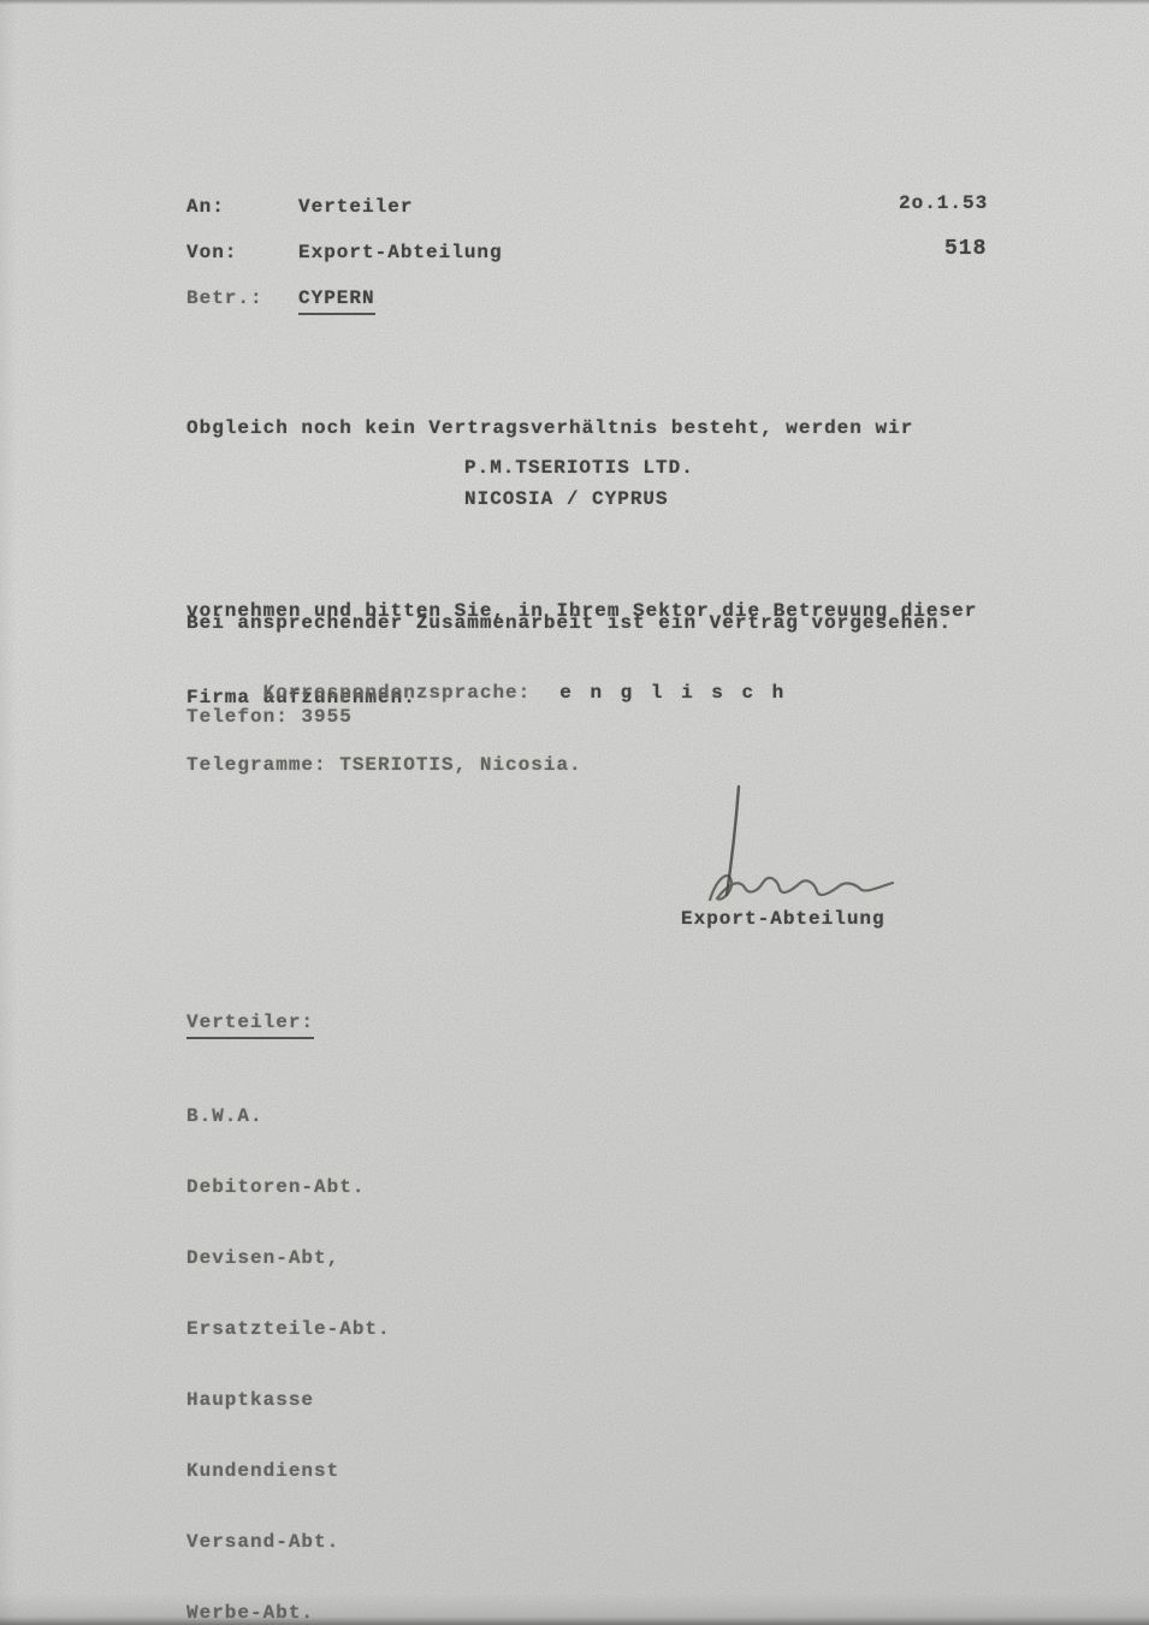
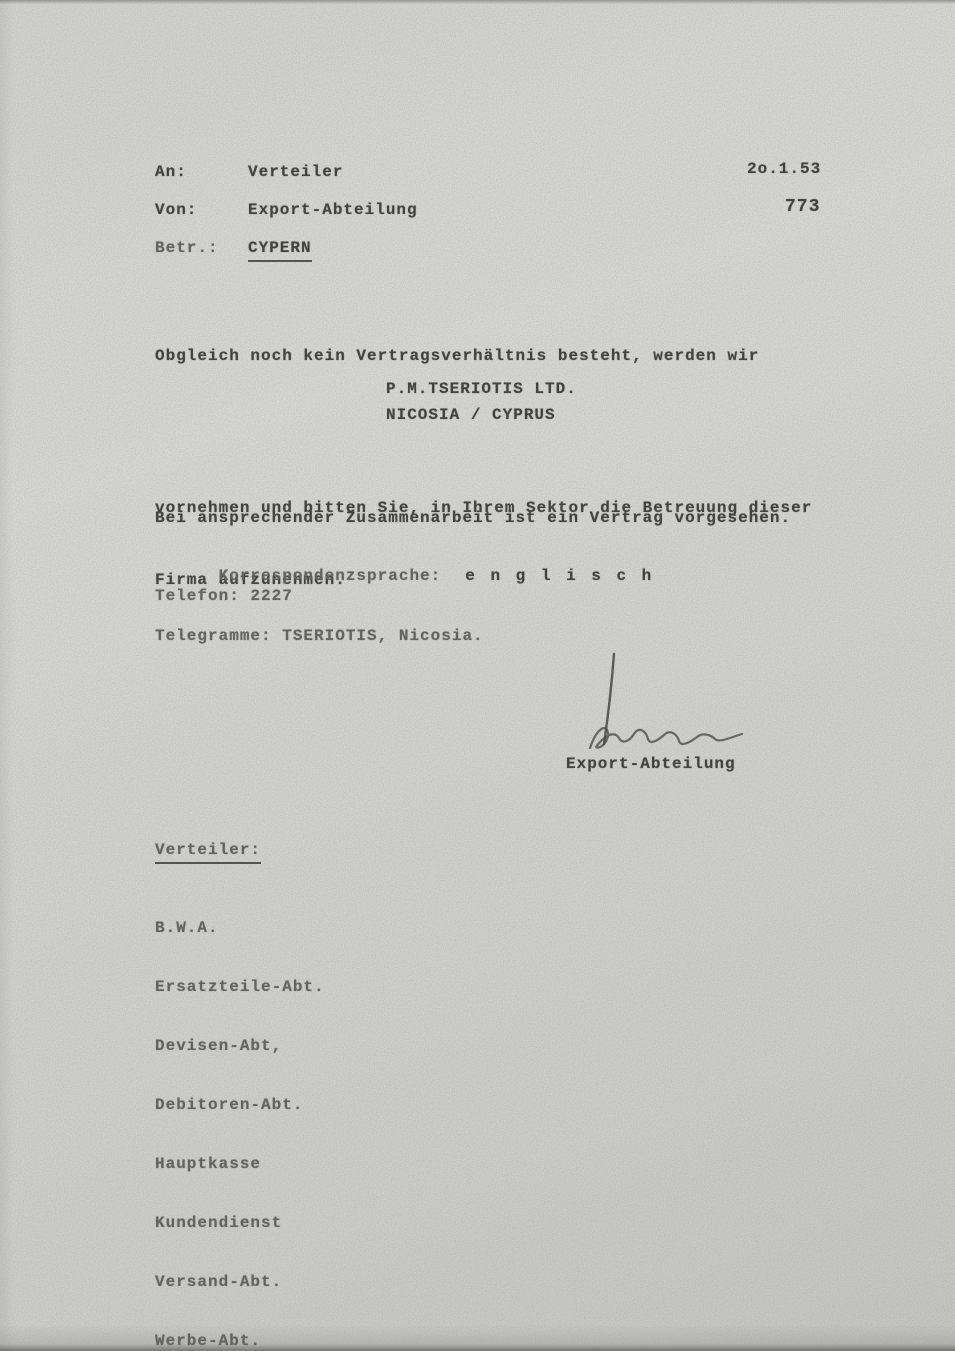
  An:
  Verteiler
  2o.1.53
  Von:
  Export-Abteilung
- 518
+ 773
  Betr.:
  CYPERN
  Obgleich noch kein Vertragsverhältnis besteht, werden wir
  P.M.TSERIOTIS LTD.
  NICOSIA / CYPRUS
  vornehmen und bitten Sie, in Ihrem Sektor die Betreuung dieser
  Firma aufzunehmen.
  Bei ansprechender Zusammenarbeit ist ein Vertrag vorgesehen.
  Korrespondenzsprache: e n g l i s c h
- Telefon: 3955
+ Telefon: 2227
  Telegramme: TSERIOTIS, Nicosia.
  Export-Abteilung
  Verteiler:
  B.W.A.
- Debitoren-Abt.
+ Ersatzteile-Abt.
  Devisen-Abt,
- Ersatzteile-Abt.
+ Debitoren-Abt.
  Hauptkasse
  Kundendienst
  Versand-Abt.
  Werbe-Abt.
